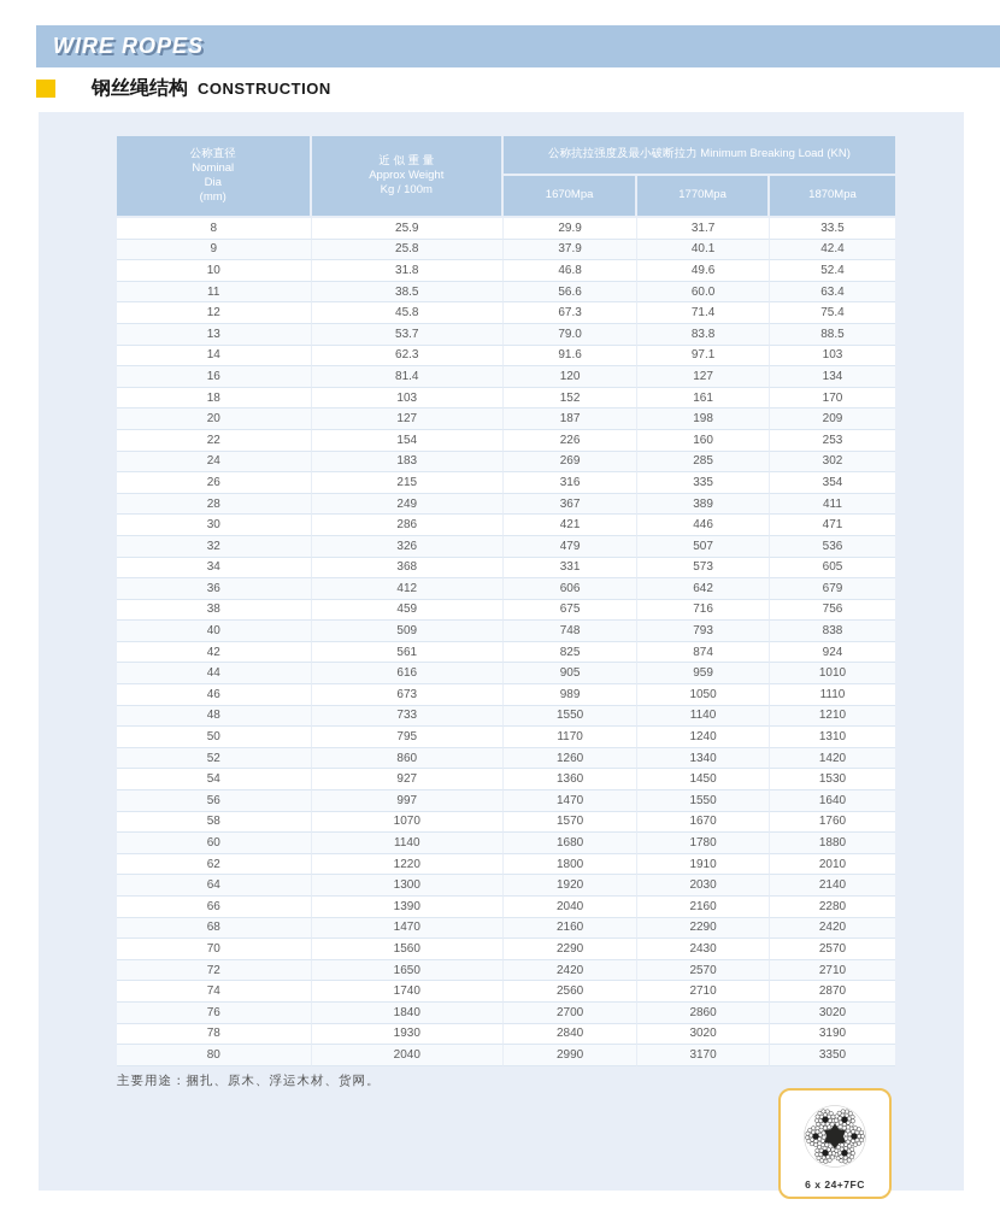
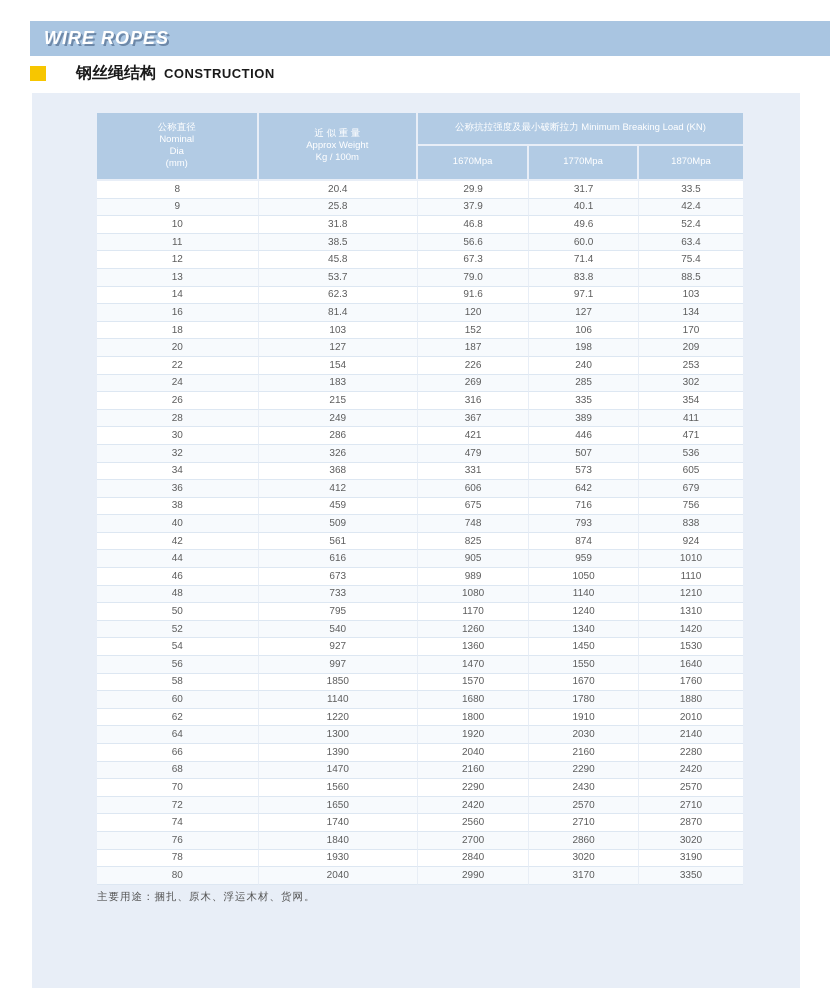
  WIRE ROPES
  钢丝绳结构
  CONSTRUCTION
  公称直径 Nominal Dia (mm)	近 似 重 量 Approx Weight Kg / 100m	公称抗拉强度及最小破断拉力 Minimum Breaking Load (KN)
  1670Mpa	1770Mpa	1870Mpa
- 8	25.9	29.9	31.7	33.5
+ 8	20.4	29.9	31.7	33.5
  9	25.8	37.9	40.1	42.4
  10	31.8	46.8	49.6	52.4
  11	38.5	56.6	60.0	63.4
  12	45.8	67.3	71.4	75.4
  13	53.7	79.0	83.8	88.5
  14	62.3	91.6	97.1	103
  16	81.4	120	127	134
- 18	103	152	161	170
+ 18	103	152	106	170
  20	127	187	198	209
- 22	154	226	160	253
+ 22	154	226	240	253
  24	183	269	285	302
  26	215	316	335	354
  28	249	367	389	411
  30	286	421	446	471
  32	326	479	507	536
  34	368	331	573	605
  36	412	606	642	679
  38	459	675	716	756
  40	509	748	793	838
  42	561	825	874	924
  44	616	905	959	1010
  46	673	989	1050	1110
- 48	733	1550	1140	1210
+ 48	733	1080	1140	1210
  50	795	1170	1240	1310
- 52	860	1260	1340	1420
+ 52	540	1260	1340	1420
  54	927	1360	1450	1530
  56	997	1470	1550	1640
- 58	1070	1570	1670	1760
+ 58	1850	1570	1670	1760
  60	1140	1680	1780	1880
  62	1220	1800	1910	2010
  64	1300	1920	2030	2140
  66	1390	2040	2160	2280
  68	1470	2160	2290	2420
  70	1560	2290	2430	2570
  72	1650	2420	2570	2710
  74	1740	2560	2710	2870
  76	1840	2700	2860	3020
  78	1930	2840	3020	3190
  80	2040	2990	3170	3350
  主要用途：捆扎、原木、浮运木材、货网。
- 6 x 24+7FC
